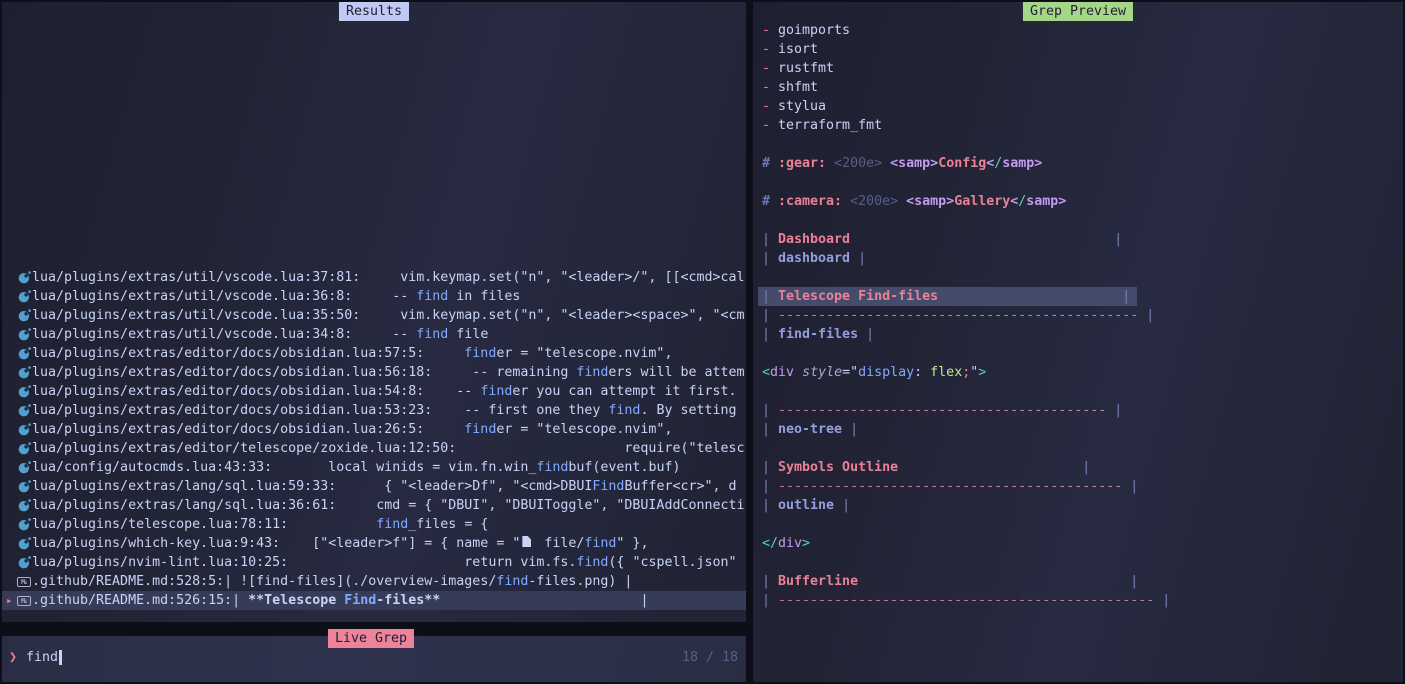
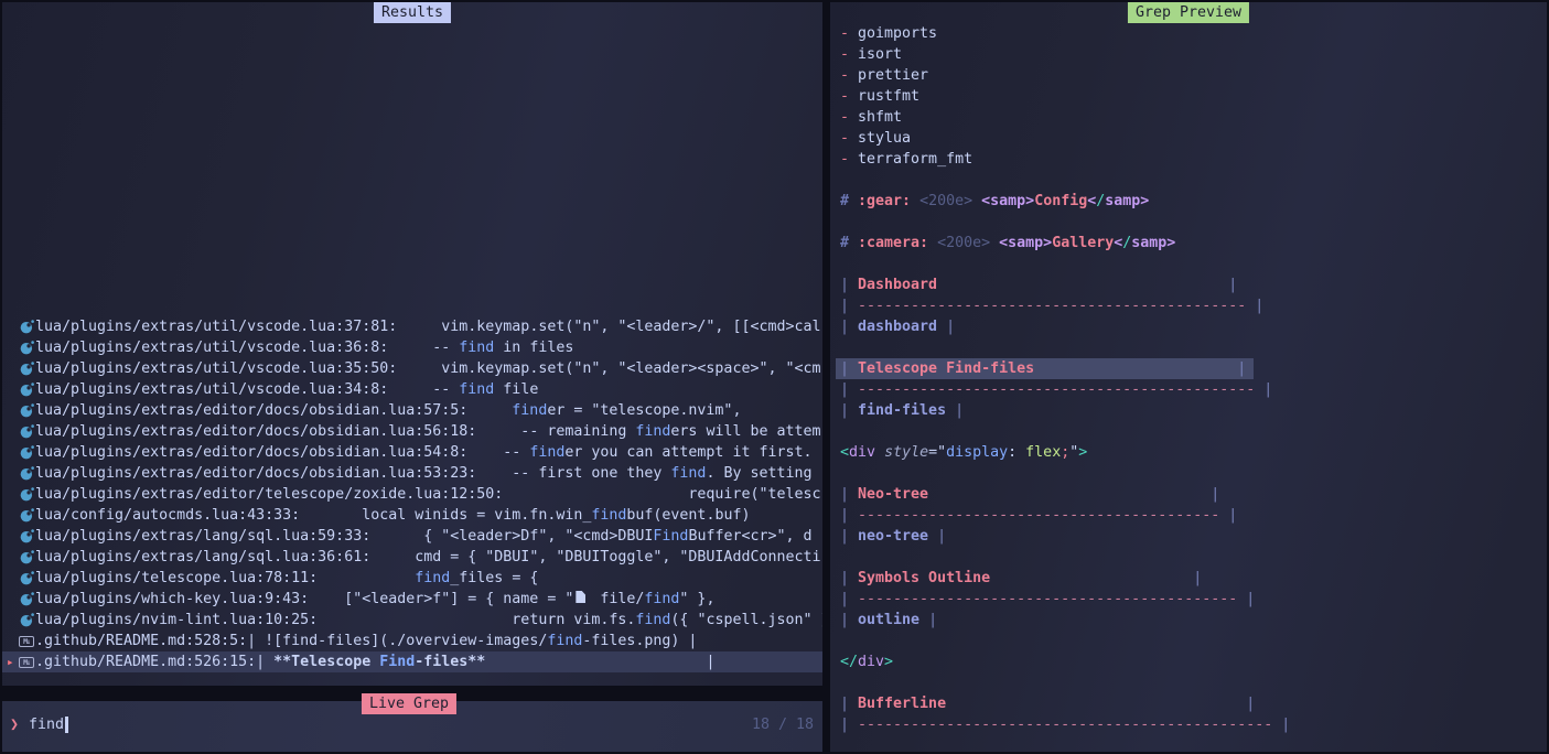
  lua/plugins/extras/util/vscode.lua:37:81: vim.keymap.set("n", "<leader>/", [[<cmd>cal
  lua/plugins/extras/util/vscode.lua:36:8: -- find in files
  lua/plugins/extras/util/vscode.lua:35:50: vim.keymap.set("n", "<leader><space>", "<cm
  lua/plugins/extras/util/vscode.lua:34:8: -- find file
  lua/plugins/extras/editor/docs/obsidian.lua:57:5: finder = "telescope.nvim",
  lua/plugins/extras/editor/docs/obsidian.lua:56:18: -- remaining finders will be attem
  lua/plugins/extras/editor/docs/obsidian.lua:54:8: -- finder you can attempt it first.
  lua/plugins/extras/editor/docs/obsidian.lua:53:23: -- first one they find. By setting
- lua/plugins/extras/editor/docs/obsidian.lua:26:5: finder = "telescope.nvim",
  lua/plugins/extras/editor/telescope/zoxide.lua:12:50: require("telesc
  lua/config/autocmds.lua:43:33: local winids = vim.fn.win_findbuf(event.buf)
  lua/plugins/extras/lang/sql.lua:59:33: { "<leader>Df", "<cmd>DBUIFindBuffer<cr>", d
  lua/plugins/extras/lang/sql.lua:36:61: cmd = { "DBUI", "DBUIToggle", "DBUIAddConnecti
  lua/plugins/telescope.lua:78:11: find_files = {
  lua/plugins/which-key.lua:9:43: ["<leader>f"] = { name = " file/find" },
  lua/plugins/nvim-lint.lua:10:25: return vim.fs.find({ "cspell.json"
  M↓
  .github/README.md:528:5:| ![find-files](./overview-images/find-files.png) |
  ▸
  M↓
  .github/README.md:526:15:| **Telescope Find-files** |
  Results
  ❯
  find
  18 / 18
  Live Grep
  - goimports
  - isort
+ - prettier
  - rustfmt
  - shfmt
  - stylua
  - terraform_fmt
  # :gear: <200e> <samp>Config</samp>
  # :camera: <200e> <samp>Gallery</samp>
  | Dashboard |
+ | -------------------------------------------- |
  | dashboard |
  | Telescope Find-files |
  | --------------------------------------------- |
  | find-files |
  <div style="display: flex;">
+ | Neo-tree |
  | ----------------------------------------- |
  | neo-tree |
  | Symbols Outline |
  | ------------------------------------------- |
  | outline |
  </div>
  | Bufferline |
  | ----------------------------------------------- |
  Grep Preview
